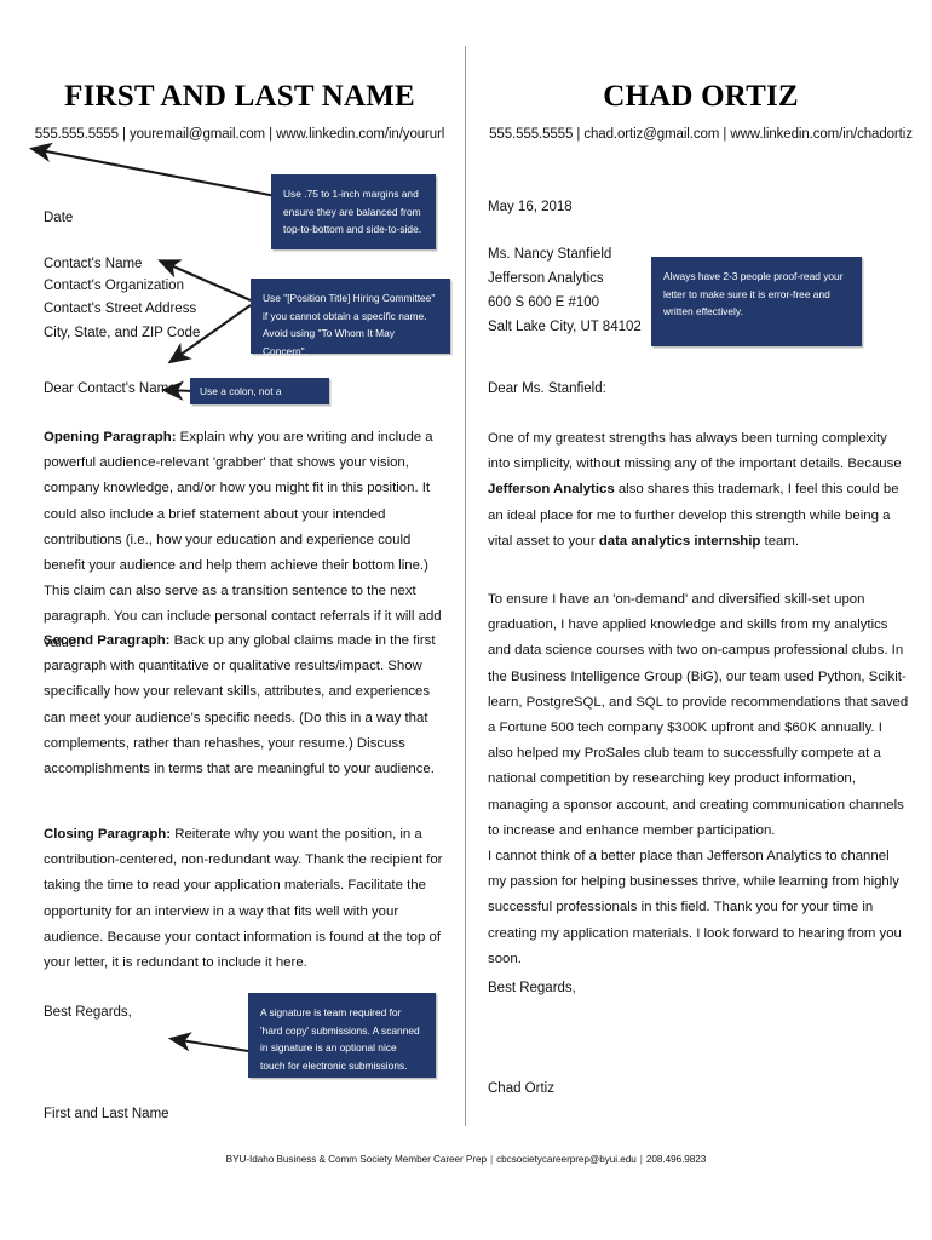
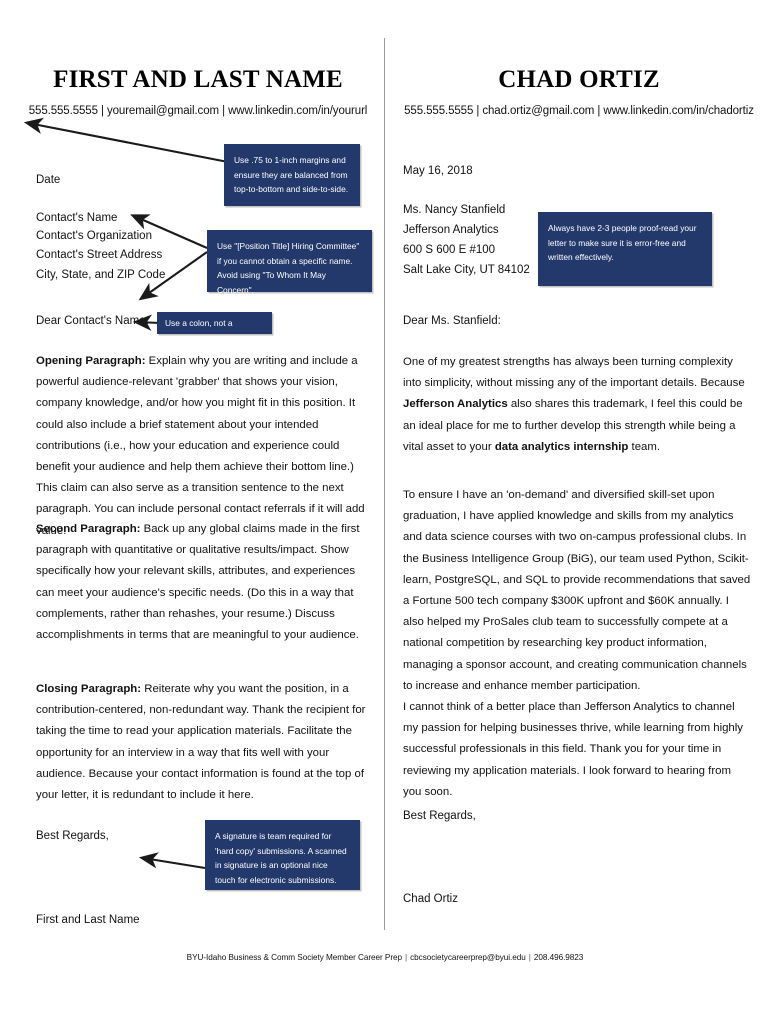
  FIRST AND LAST NAME
  555.555.5555 | youremail@gmail.com | www.linkedin.com/in/yoururl
  Date
  Contact's Name
  Contact's Organization
  Contact's Street Address
  City, State, and ZIP Code
  Dear Contact's Name:
  Opening Paragraph: Explain why you are writing and include a powerful audience-relevant 'grabber' that shows your vision, company knowledge, and/or how you might fit in this position. It could also include a brief statement about your intended contributions (i.e., how your education and experience could benefit your audience and help them achieve their bottom line.) This claim can also serve as a transition sentence to the next paragraph. You can include personal contact referrals if it will add value.
  Second Paragraph: Back up any global claims made in the first paragraph with quantitative or qualitative results/impact. Show specifically how your relevant skills, attributes, and experiences can meet your audience's specific needs. (Do this in a way that complements, rather than rehashes, your resume.) Discuss accomplishments in terms that are meaningful to your audience.
  Closing Paragraph: Reiterate why you want the position, in a contribution-centered, non-redundant way. Thank the recipient for taking the time to read your application materials. Facilitate the opportunity for an interview in a way that fits well with your audience. Because your contact information is found at the top of your letter, it is redundant to include it here.
  Best Regards,
  First and Last Name
  CHAD ORTIZ
  555.555.5555 | chad.ortiz@gmail.com | www.linkedin.com/in/chadortiz
  May 16, 2018
  Ms. Nancy Stanfield
  Jefferson Analytics
  600 S 600 E #100
  Salt Lake City, UT 84102
  Dear Ms. Stanfield:
  One of my greatest strengths has always been turning complexity into simplicity, without missing any of the important details. Because Jefferson Analytics also shares this trademark, I feel this could be an ideal place for me to further develop this strength while being a vital asset to your data analytics internship team.
  To ensure I have an 'on-demand' and diversified skill-set upon graduation, I have applied knowledge and skills from my analytics and data science courses with two on-campus professional clubs. In the Business Intelligence Group (BiG), our team used Python, Scikit-learn, PostgreSQL, and SQL to provide recommendations that saved a Fortune 500 tech company $300K upfront and $60K annually. I also helped my ProSales club team to successfully compete at a national competition by researching key product information, managing a sponsor account, and creating communication channels to increase and enhance member participation.
- I cannot think of a better place than Jefferson Analytics to channel my passion for helping businesses thrive, while learning from highly successful professionals in this field. Thank you for your time in creating my application materials. I look forward to hearing from you soon.
+ I cannot think of a better place than Jefferson Analytics to channel my passion for helping businesses thrive, while learning from highly successful professionals in this field. Thank you for your time in reviewing my application materials. I look forward to hearing from you soon.
  Best Regards,
  Chad Ortiz
  Use .75 to 1-inch margins and ensure they are balanced from top-to-bottom and side-to-side.
  Use "[Position Title] Hiring Committee" if you cannot obtain a specific name. Avoid using "To Whom It May Concern".
  Use a colon, not a comma.
  Always have 2-3 people proof-read your letter to make sure it is error-free and written effectively.
  A signature is team required for 'hard copy' submissions. A scanned in signature is an optional nice touch for electronic submissions.
  BYU-Idaho Business & Comm Society Member Career Prep | cbcsocietycareerprep@byui.edu | 208.496.9823
